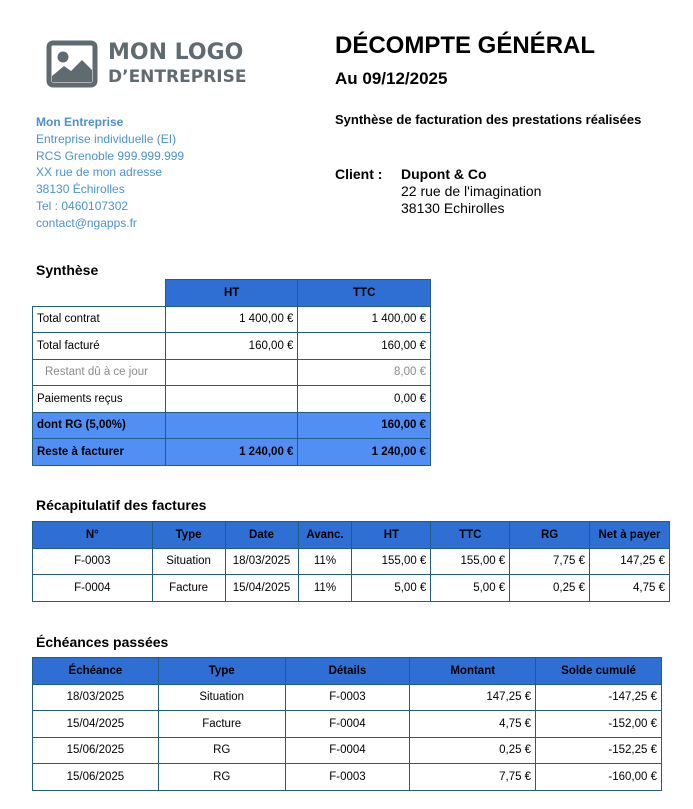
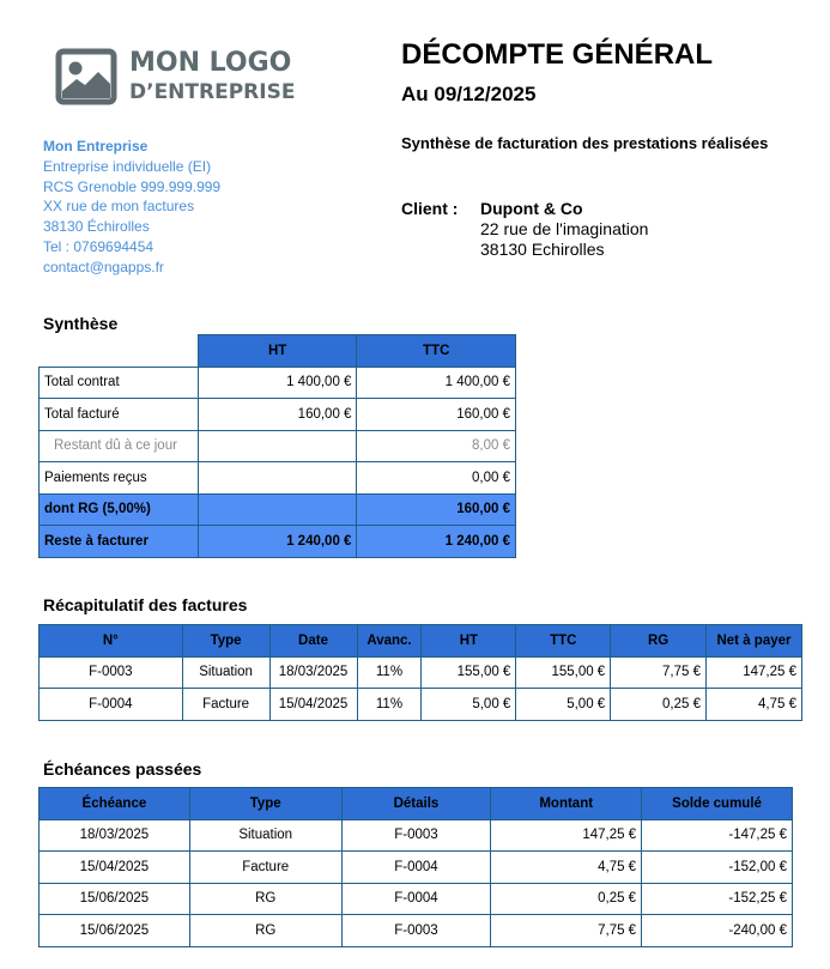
  MON LOGO
  D’ENTREPRISE
  Mon Entreprise
  Entreprise individuelle (EI)
  RCS Grenoble 999.999.999
- XX rue de mon adresse
+ XX rue de mon factures
  38130 Échirolles
- Tel : 0460107302
+ Tel : 0769694454
  contact@ngapps.fr
  DÉCOMPTE GÉNÉRAL
  Au 09/12/2025
  Synthèse de facturation des prestations réalisées
  Client :
  Dupont & Co
  22 rue de l'imagination
  38130 Echirolles
  Synthèse
  	HT	TTC
  Total contrat	1 400,00 €	1 400,00 €
  Total facturé	160,00 €	160,00 €
  Restant dû à ce jour		8,00 €
  Paiements reçus		0,00 €
  dont RG (5,00%)		160,00 €
  Reste à facturer	1 240,00 €	1 240,00 €
  Récapitulatif des factures
  N°	Type	Date	Avanc.	HT	TTC	RG	Net à payer
  F-0003	Situation	18/03/2025	11%	155,00 €	155,00 €	7,75 €	147,25 €
  F-0004	Facture	15/04/2025	11%	5,00 €	5,00 €	0,25 €	4,75 €
  Échéances passées
  Échéance	Type	Détails	Montant	Solde cumulé
  18/03/2025	Situation	F-0003	147,25 €	-147,25 €
  15/04/2025	Facture	F-0004	4,75 €	-152,00 €
  15/06/2025	RG	F-0004	0,25 €	-152,25 €
- 15/06/2025	RG	F-0003	7,75 €	-160,00 €
+ 15/06/2025	RG	F-0003	7,75 €	-240,00 €
